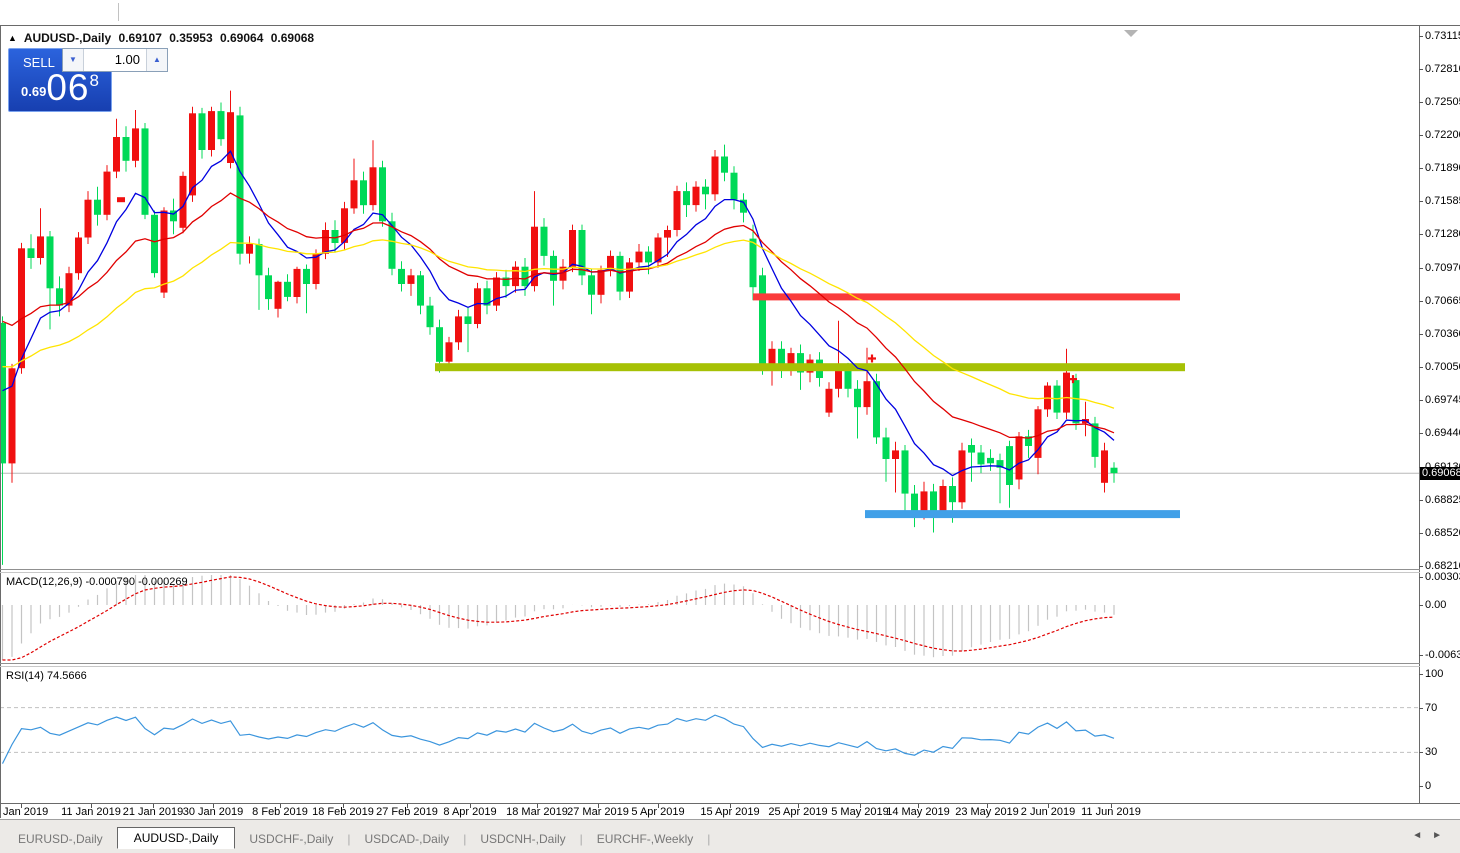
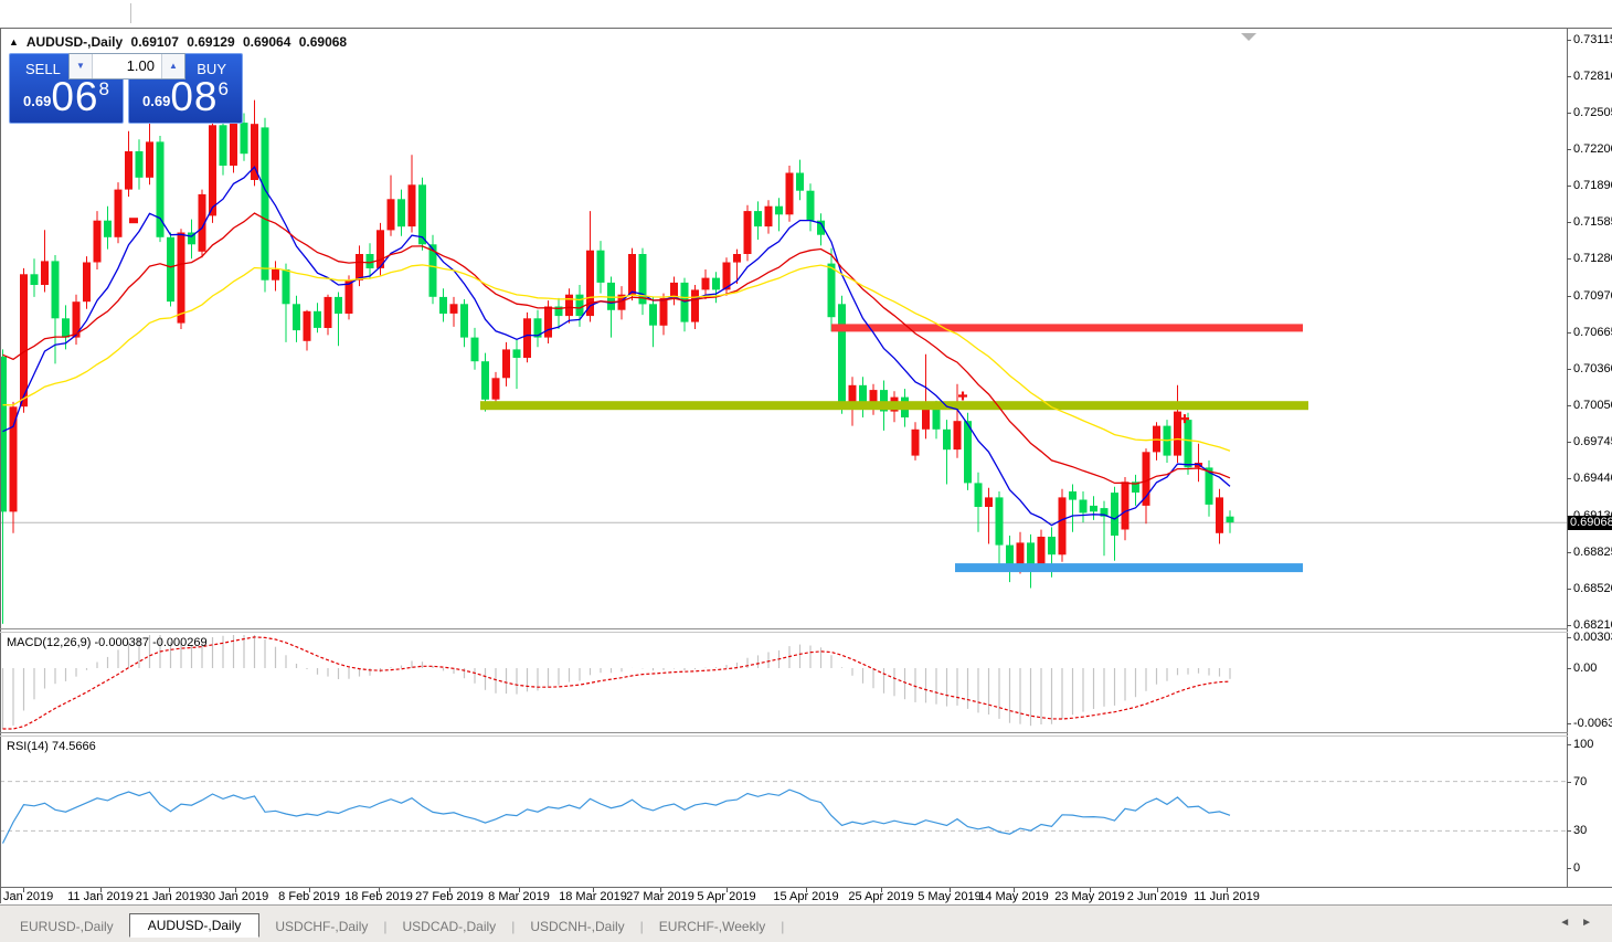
- ▲ AUDUSD-,Daily 0.69107 0.35953 0.69064 0.69068
+ ▲ AUDUSD-,Daily 0.69107 0.69129 0.69064 0.69068
  SELL
  0.69068
+ BUY
+ 0.69086
  ▼
  1.00
  ▲
  0.7311
  0.7281
  0.7250
  0.7220
  0.7189
  0.7158
  0.7128
  0.7097
  0.7066
  0.7036
  0.7005
  0.6974
  0.6944
  0.6882
  0.6852
  0.6821
  0.0030
  0.00
  -0.0063
  100
  70
  30
  0
  Jan 2019
  11 Jan 2019
  21 Jan 2019
  30 Jan 2019
  8 Feb 2019
  18 Feb 2019
  27 Feb 2019
- 8 Apr 2019
+ 8 Mar 2019
  18 Mar 2019
  27 Mar 2019
  5 Apr 2019
  15 Apr 2019
  25 Apr 2019
  5 May 2019
  14 May 2019
  23 May 2019
  2 Jun 2019
  11 Jun 2019
  0.69068
- MACD(12,26,9) -0.000790 -0.000269
+ MACD(12,26,9) -0.000387 -0.000269
  RSI(14) 74.5666
  EURUSD-,Daily
  AUDUSD-,Daily
  USDCHF-,Daily
  |
  USDCAD-,Daily
  |
  USDCNH-,Daily
  |
  EURCHF-,Weekly
  |
  ◄►
